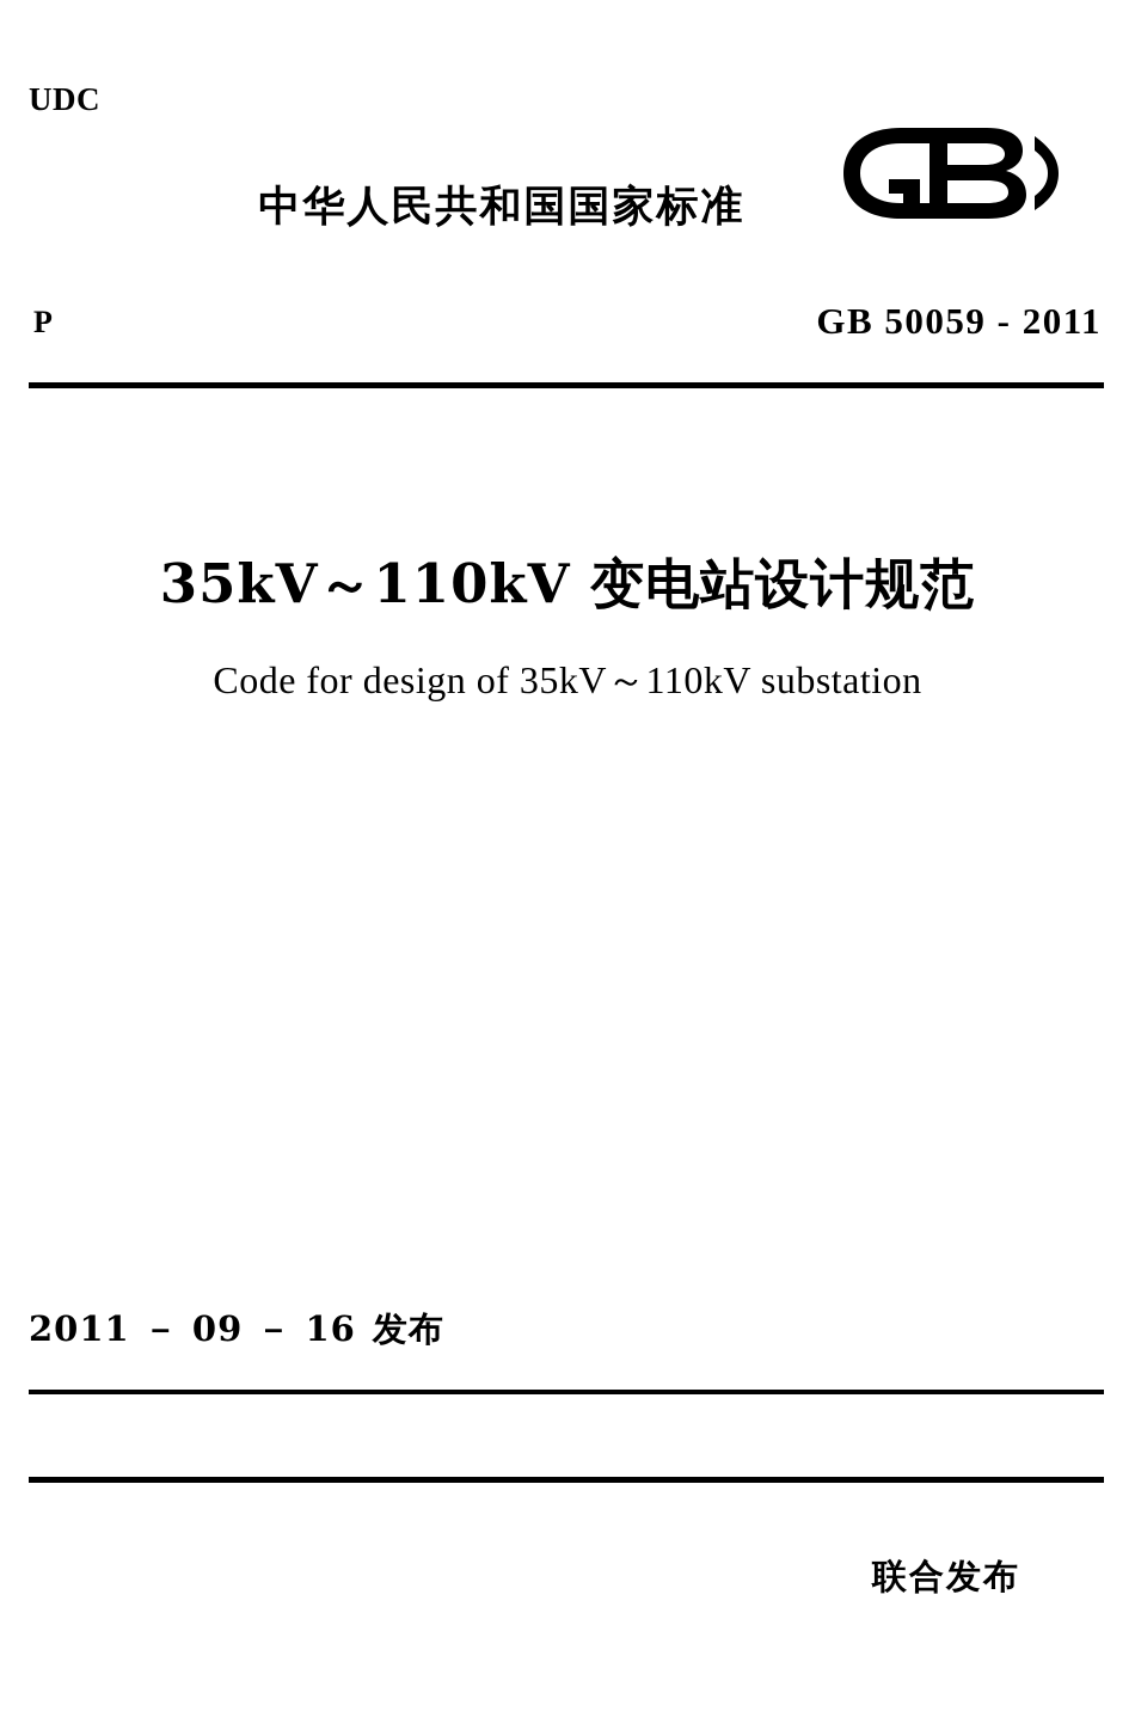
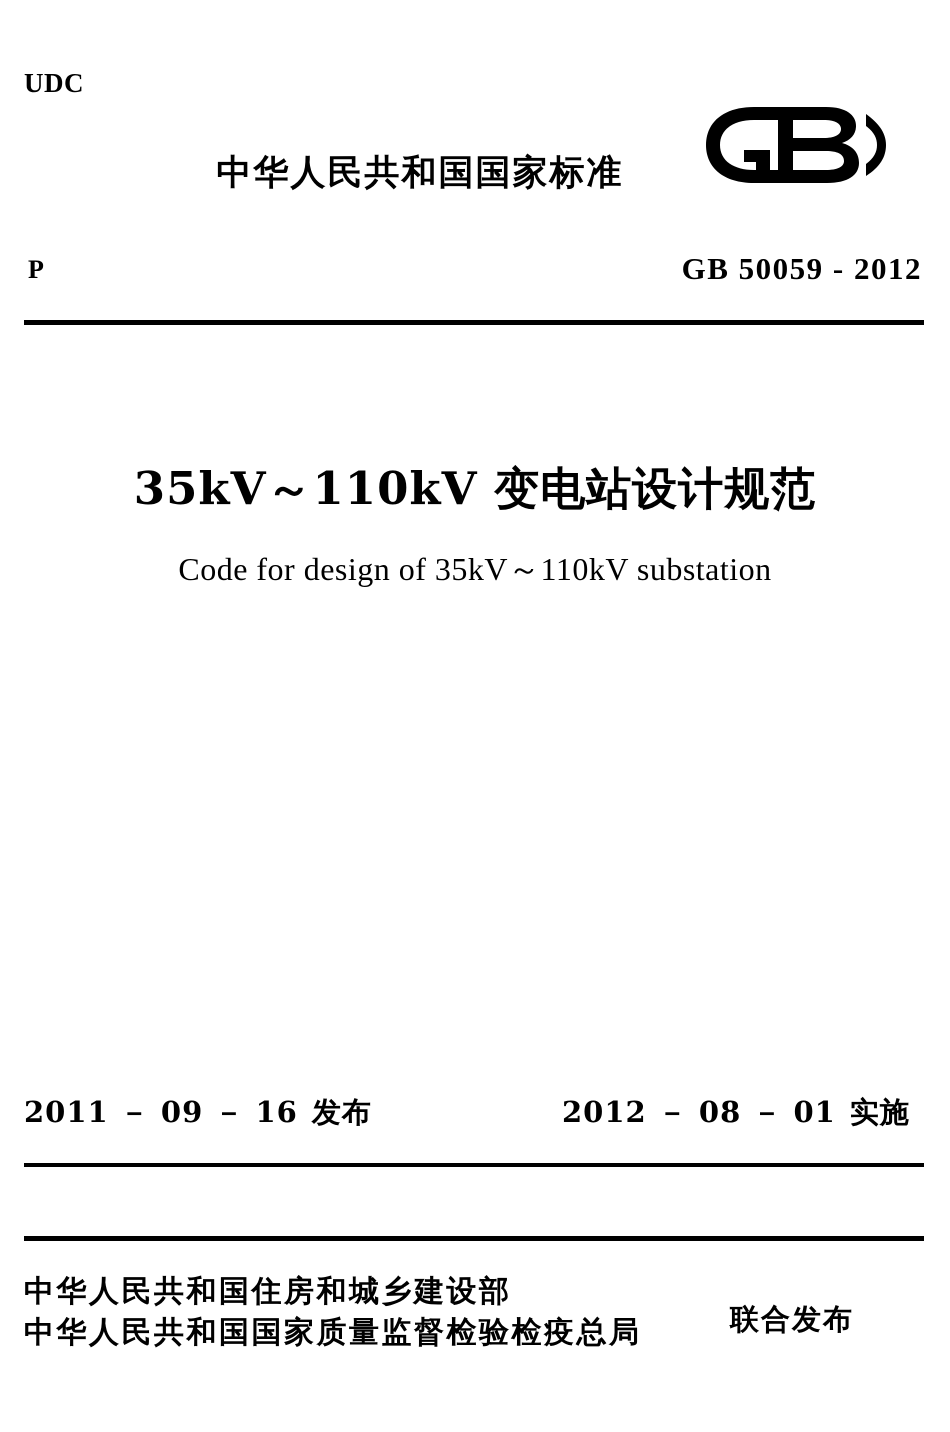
  UDC
  中华人民共和国国家标准
  P
- GB 50059 - 2011
+ GB 50059 - 2012
  35kV～110kV 变电站设计规范
  Code for design of 35kV～110kV substation
  2011 － 09 － 16 发布
+ 2012 － 08 － 01 实施
+ 中华人民共和国住房和城乡建设部
+ 中华人民共和国国家质量监督检验检疫总局
  联合发布
